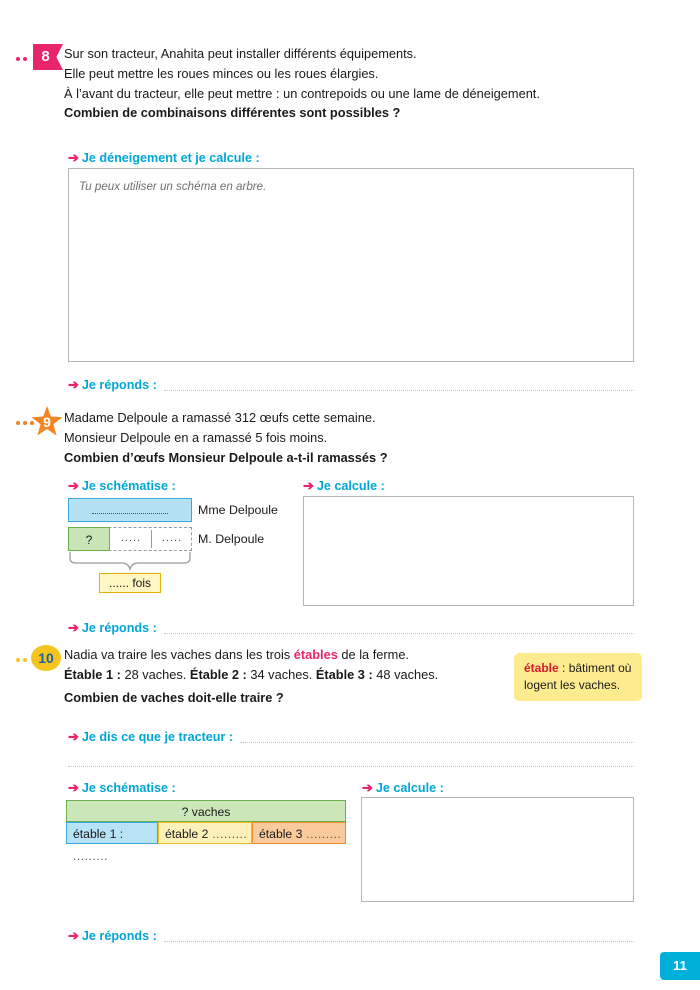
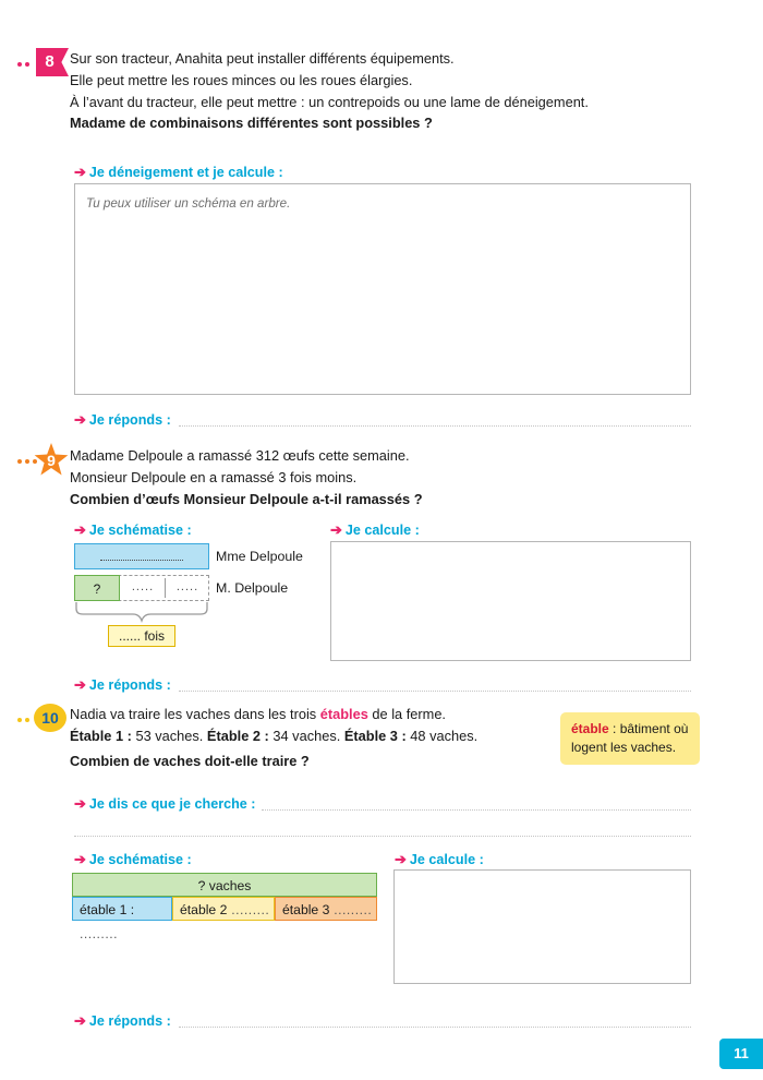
  8
  Sur son tracteur, Anahita peut installer différents équipements.
  Elle peut mettre les roues minces ou les roues élargies.
  À l’avant du tracteur, elle peut mettre : un contrepoids ou une lame de déneigement.
- Combien de combinaisons différentes sont possibles ?
+ Madame de combinaisons différentes sont possibles ?
  ➔ Je déneigement et je calcule :
  Tu peux utiliser un schéma en arbre.
  ➔ Je réponds :
  9
  Madame Delpoule a ramassé 312 œufs cette semaine.
- Monsieur Delpoule en a ramassé 5 fois moins.
+ Monsieur Delpoule en a ramassé 3 fois moins.
  Combien d’œufs Monsieur Delpoule a-t-il ramassés ?
  ➔ Je schématise :
  ➔ Je calcule :
  Mme Delpoule
  ?
  .....
  .....
  M. Delpoule
  ...... fois
  ➔ Je réponds :
  10
  Nadia va traire les vaches dans les trois étables de la ferme.
- Étable 1 : 28 vaches. Étable 2 : 34 vaches. Étable 3 : 48 vaches.
+ Étable 1 : 53 vaches. Étable 2 : 34 vaches. Étable 3 : 48 vaches.
  Combien de vaches doit-elle traire ?
  étable : bâtiment où logent les vaches.
- ➔ Je dis ce que je tracteur :
+ ➔ Je dis ce que je cherche :
  ➔ Je schématise :
  ➔ Je calcule :
  ? vaches
  étable 1 : .........
  étable 2 .........
  étable 3 .........
  ➔ Je réponds :
  11
